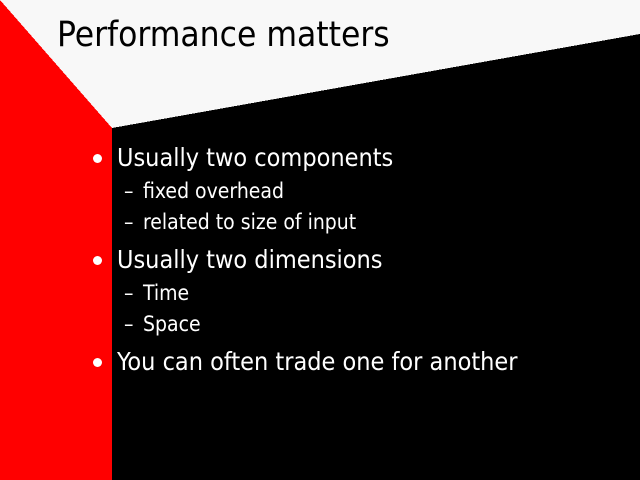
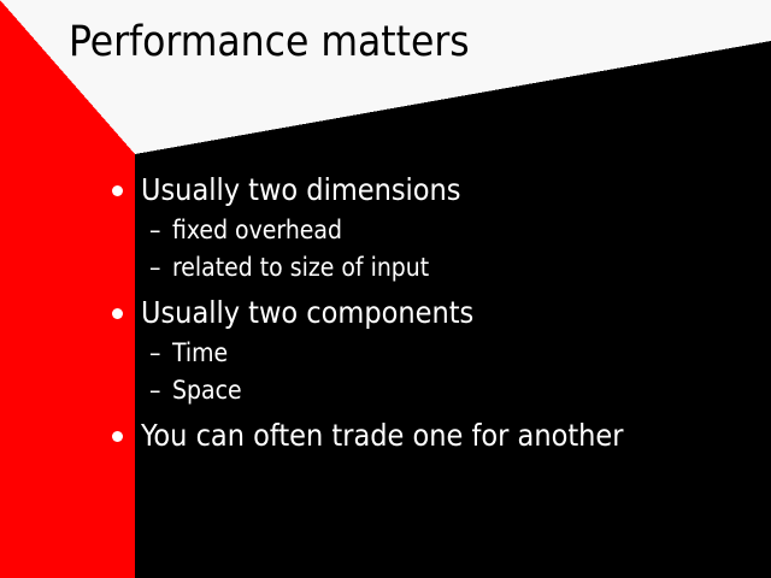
  Performance matters
- Usually two components
+ Usually two dimensions
  –
  fixed overhead
  –
  related to size of input
- Usually two dimensions
+ Usually two components
  –
  Time
  –
  Space
  You can often trade one for another
